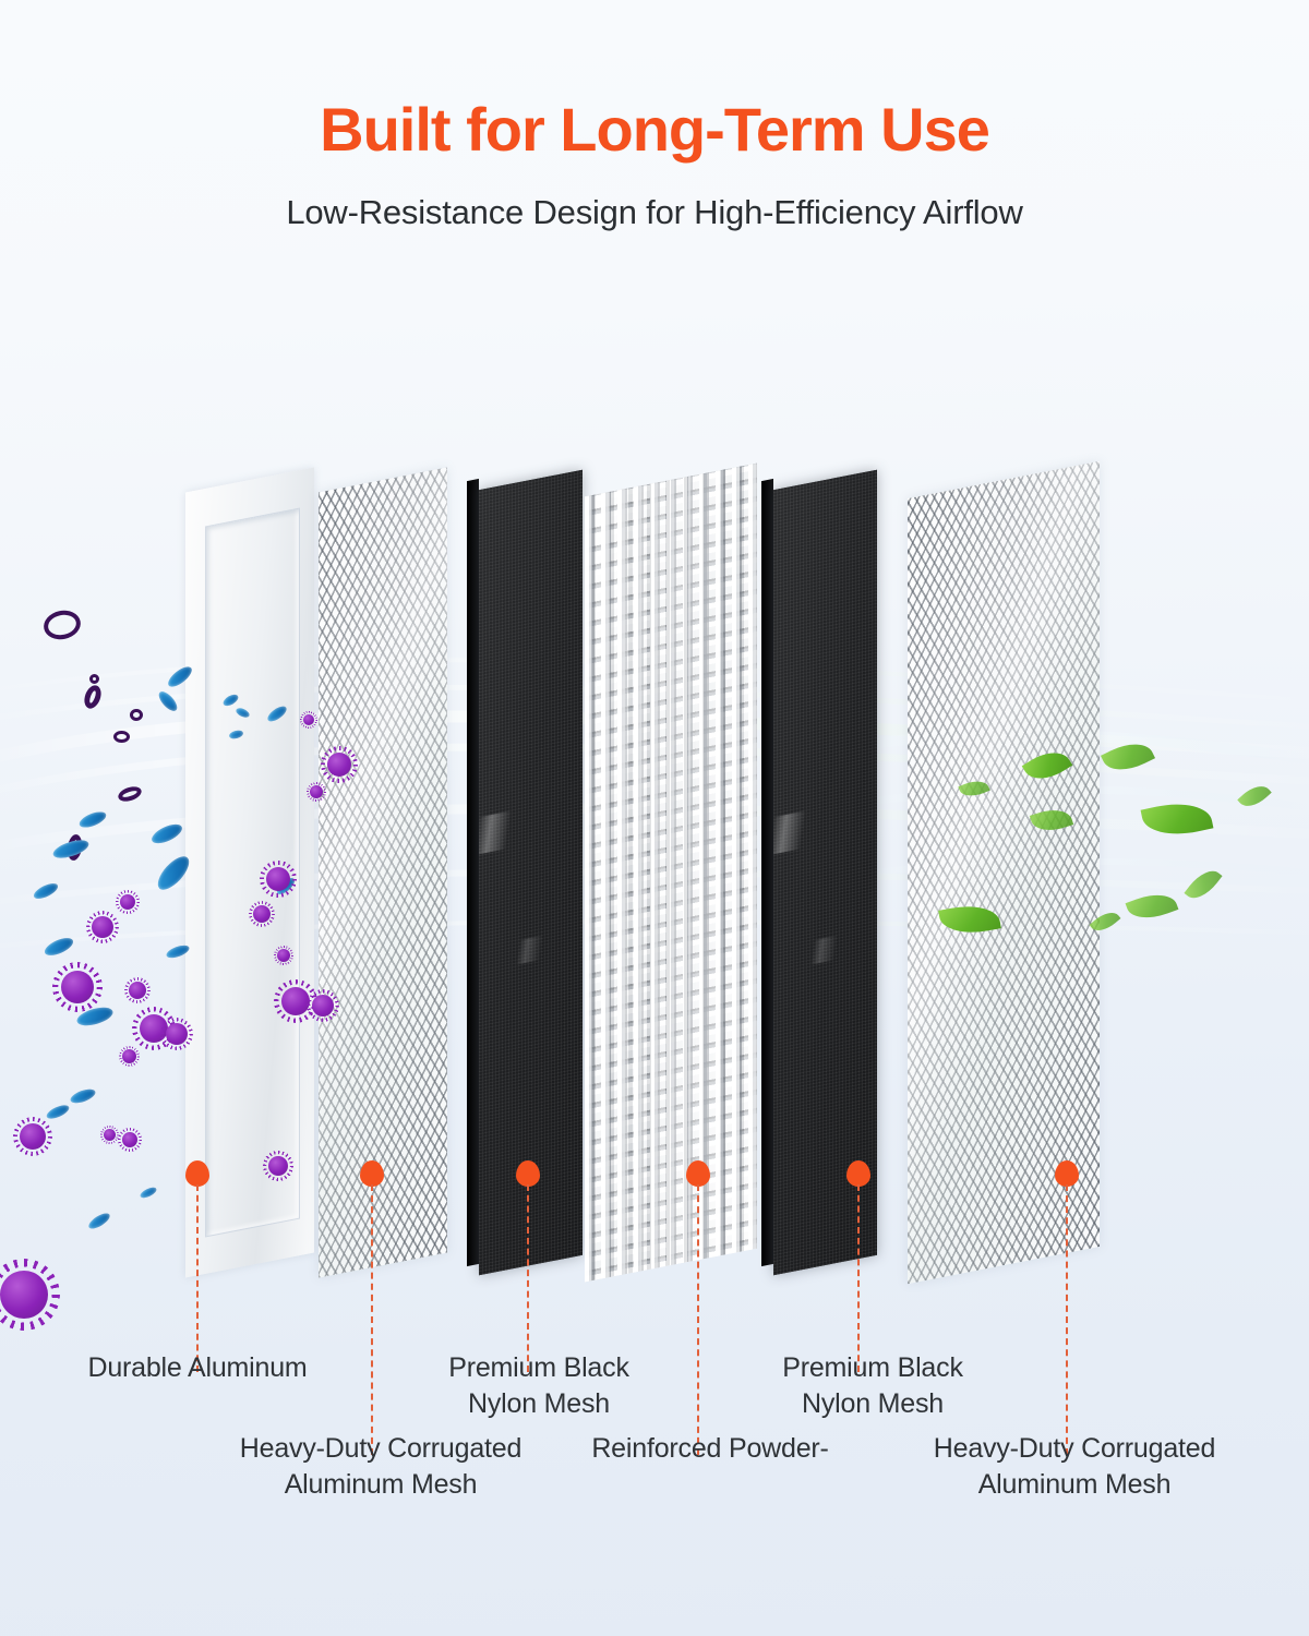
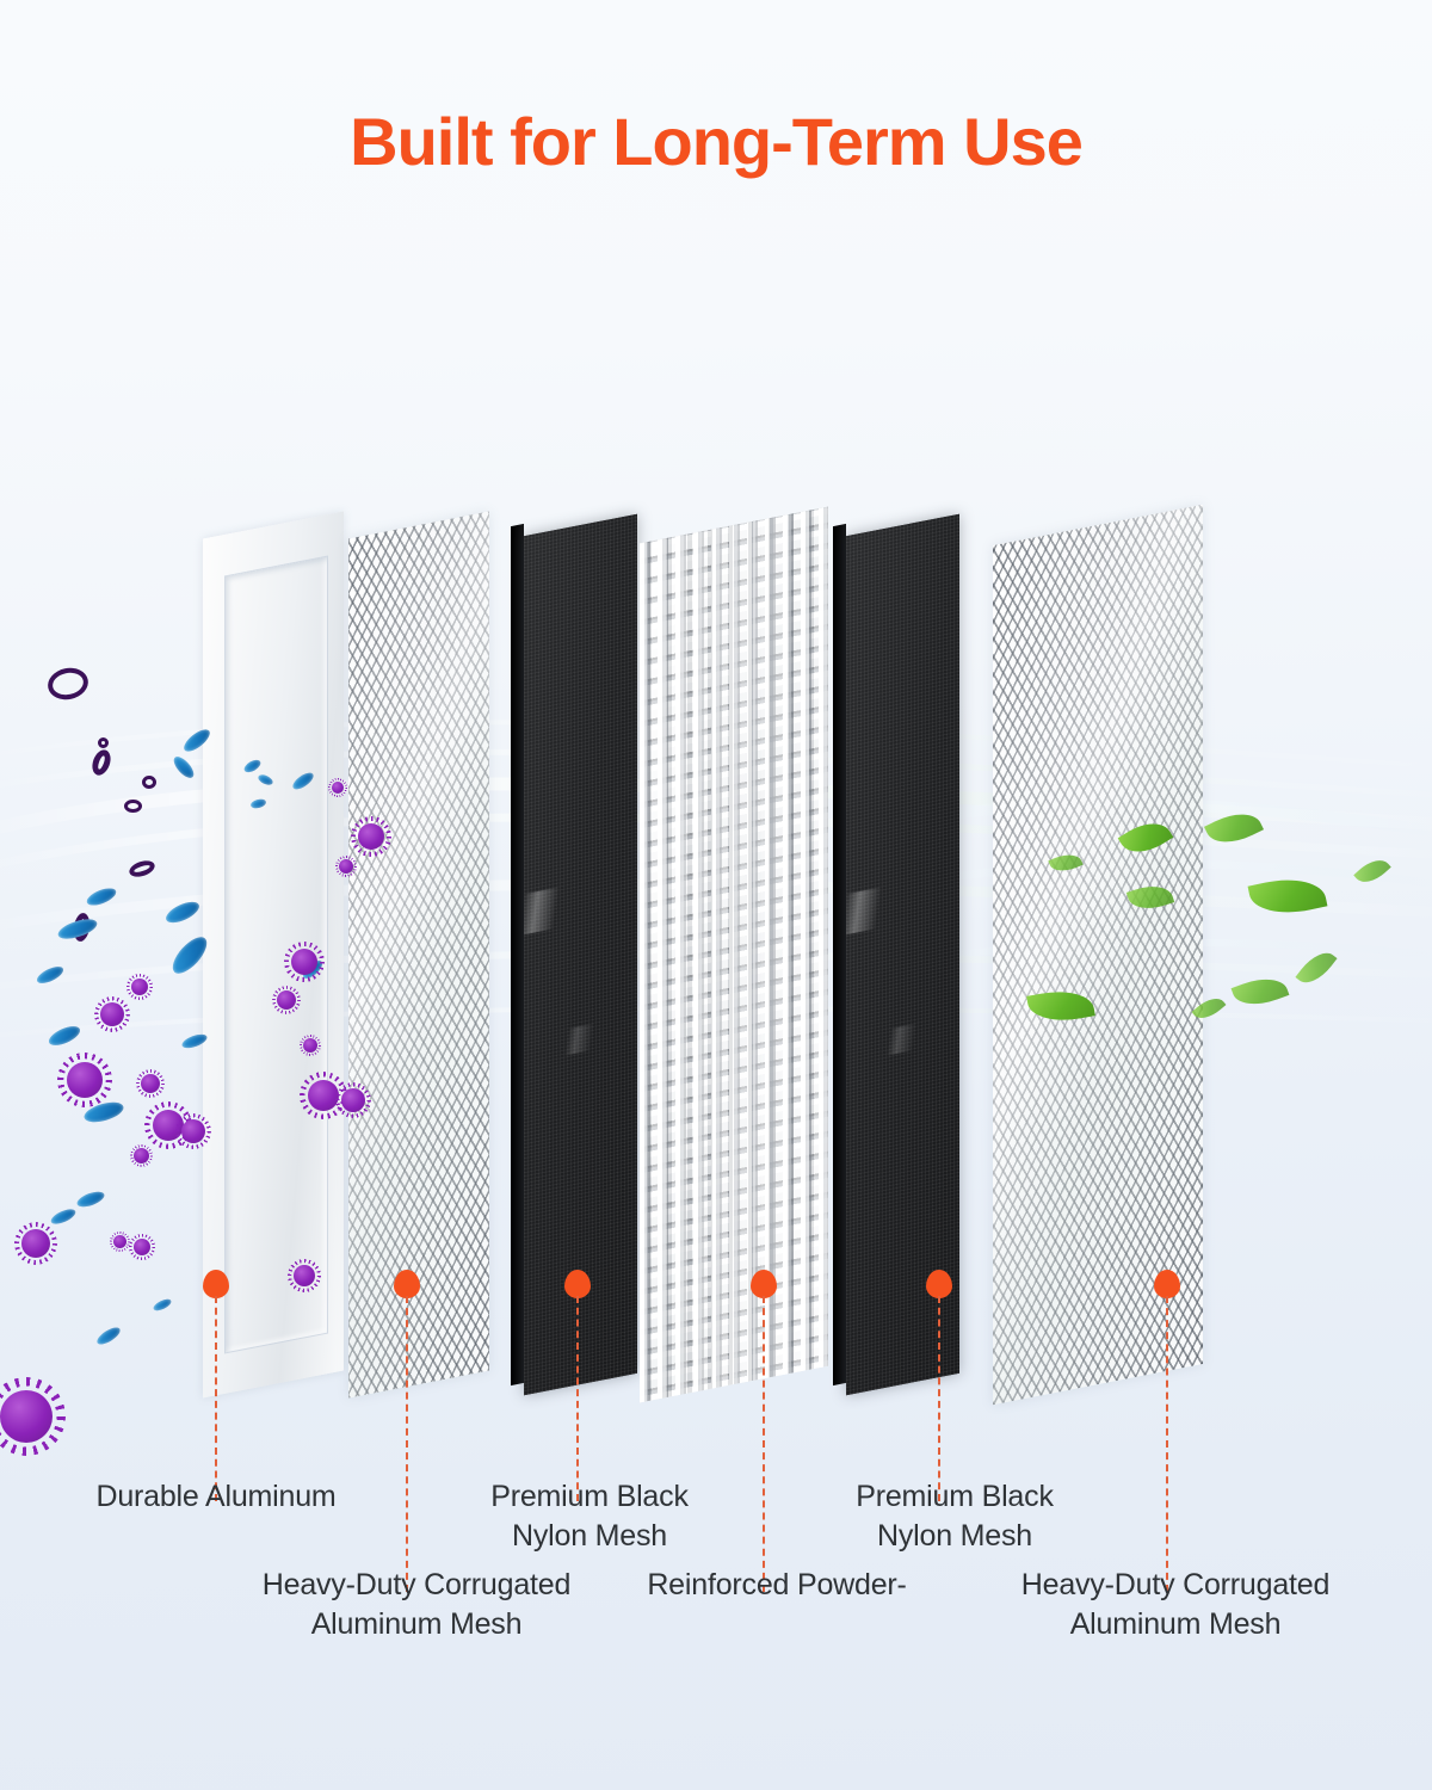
  Built for Long-Term Use
- Low-Resistance Design for High-Efficiency Airflow
  Durable Aluminum
  Premium Black
  Nylon Mesh
  Premium Black
  Nylon Mesh
  Heavy-Duty Corrugated
  Aluminum Mesh
  Reinforced Powder-
  Heavy-Duty Corrugated
  Aluminum Mesh
